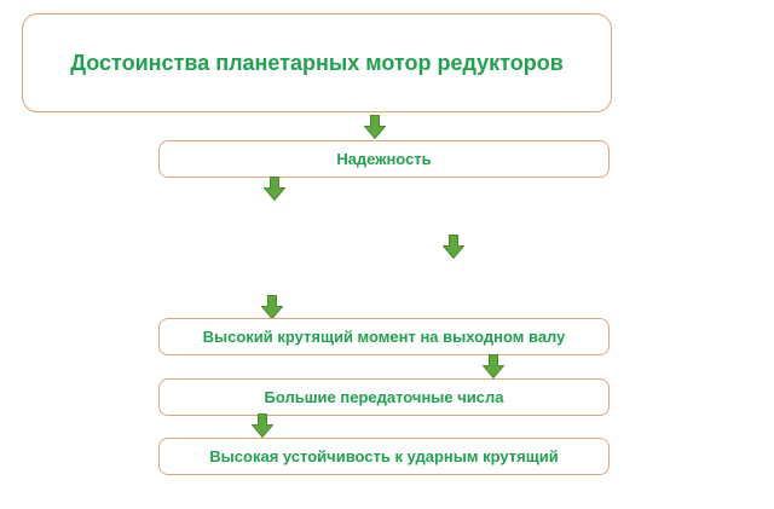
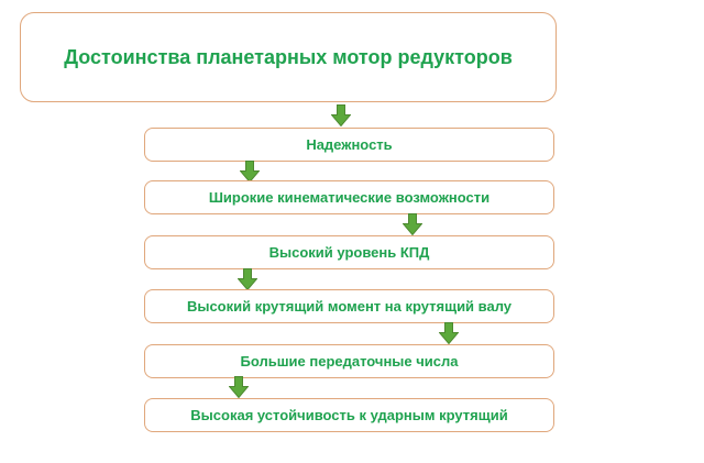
  Достоинства планетарных мотор редукторов
  Надежность
+ Широкие кинематические возможности
+ Высокий уровень КПД
- Высокий крутящий момент на выходном валу
+ Высокий крутящий момент на крутящий валу
  Большие передаточные числа
  Высокая устойчивость к ударным крутящий
